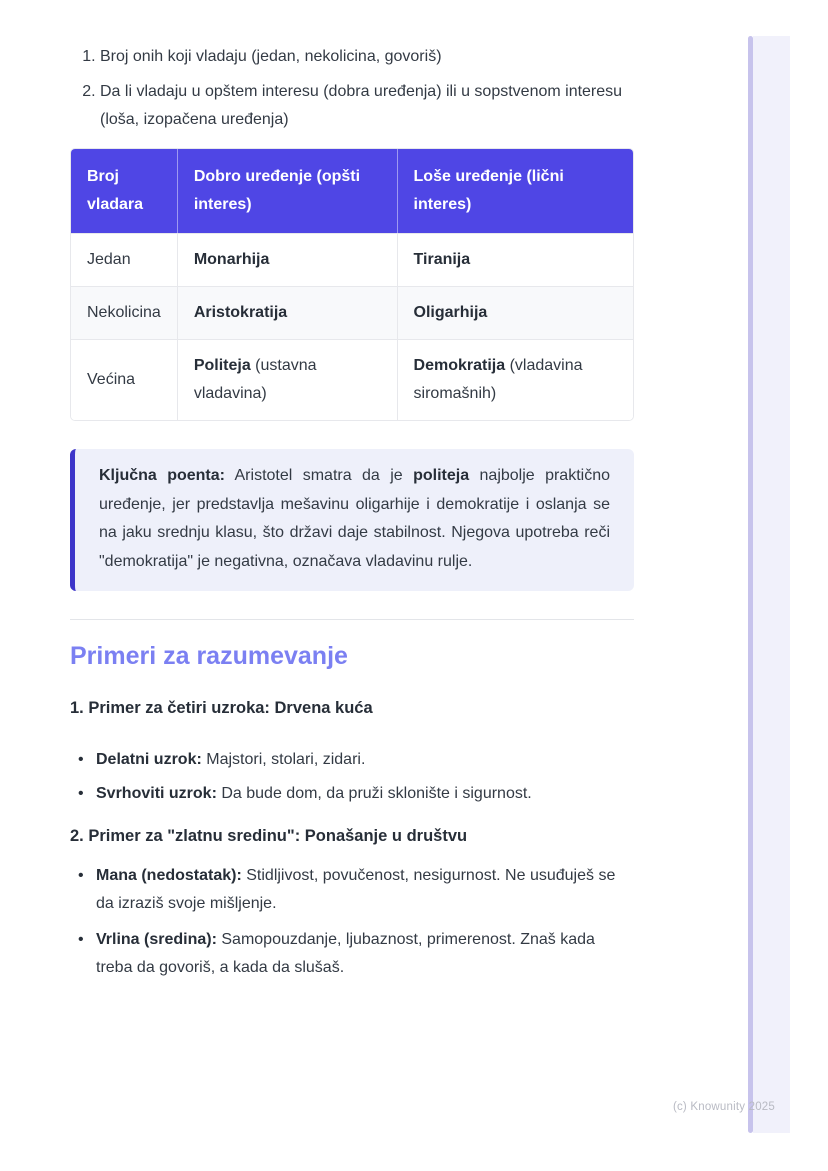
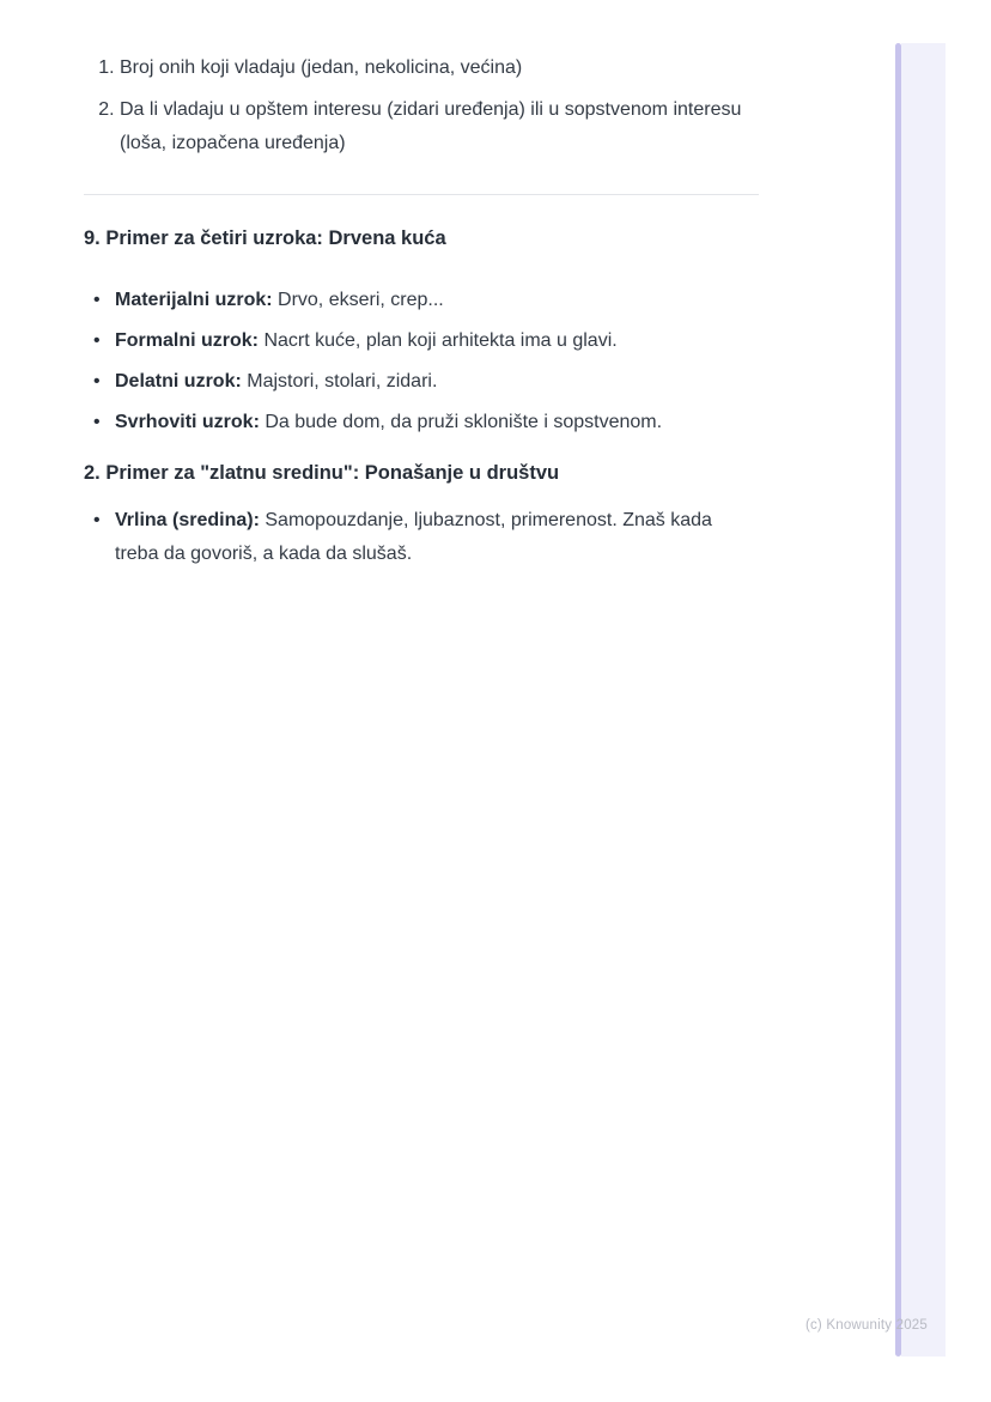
- Broj onih koji vladaju (jedan, nekolicina, govoriš)
+ Broj onih koji vladaju (jedan, nekolicina, većina)
- Da li vladaju u opštem interesu (dobra uređenja) ili u sopstvenom interesu (loša, izopačena uređenja)
+ Da li vladaju u opštem interesu (zidari uređenja) ili u sopstvenom interesu (loša, izopačena uređenja)
- Broj vladara	Dobro uređenje (opšti interes)	Loše uređenje (lični interes)
- Jedan	Monarhija	Tiranija
- Nekolicina	Aristokratija	Oligarhija
- Većina	Politeja (ustavna vladavina)	Demokratija (vladavina siromašnih)
- Ključna poenta: Aristotel smatra da je politeja najbolje praktično uređenje, jer predstavlja mešavinu oligarhije i demokratije i oslanja se na jaku srednju klasu, što državi daje stabilnost. Njegova upotreba reči "demokratija" je negativna, označava vladavinu rulje.
- Primeri za razumevanje
- 1. Primer za četiri uzroka: Drvena kuća
+ 9. Primer za četiri uzroka: Drvena kuća
+ Materijalni uzrok: Drvo, ekseri, crep...
+ Formalni uzrok: Nacrt kuće, plan koji arhitekta ima u glavi.
  Delatni uzrok: Majstori, stolari, zidari.
- Svrhoviti uzrok: Da bude dom, da pruži sklonište i sigurnost.
+ Svrhoviti uzrok: Da bude dom, da pruži sklonište i sopstvenom.
  2. Primer za "zlatnu sredinu": Ponašanje u društvu
- Mana (nedostatak): Stidljivost, povučenost, nesigurnost. Ne usuđuješ se da izraziš svoje mišljenje.
  Vrlina (sredina): Samopouzdanje, ljubaznost, primerenost. Znaš kada treba da govoriš, a kada da slušaš.
  (c) Knowunity 2025
